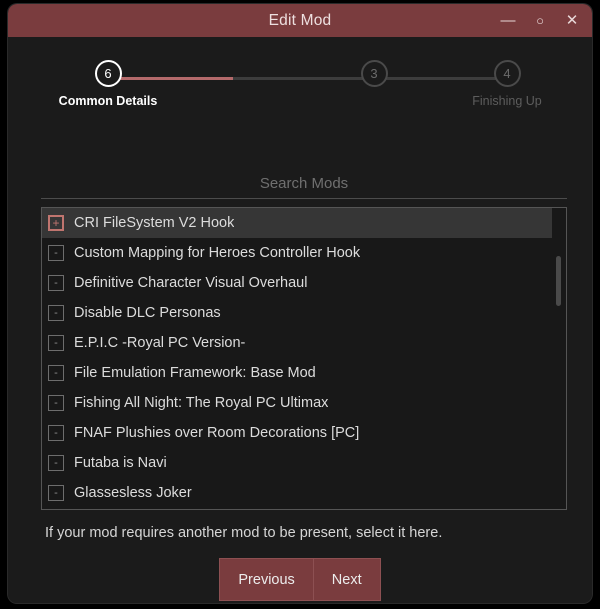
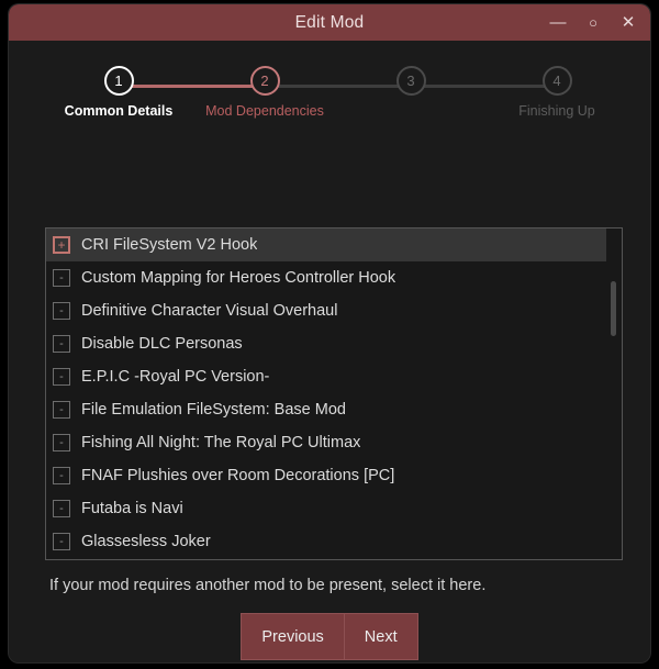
  Edit Mod
  —
  ○
  ✕
- 6
+ 1
  Common Details
+ 2
+ Mod Dependencies
  3
  4
  Finishing Up
- Search Mods
  +
  CRI FileSystem V2 Hook
  -
  Custom Mapping for Heroes Controller Hook
  -
  Definitive Character Visual Overhaul
  -
  Disable DLC Personas
  -
  E.P.I.C -Royal PC Version-
  -
- File Emulation Framework: Base Mod
+ File Emulation FileSystem: Base Mod
  -
  Fishing All Night: The Royal PC Ultimax
  -
  FNAF Plushies over Room Decorations [PC]
  -
  Futaba is Navi
  -
  Glassesless Joker
  If your mod requires another mod to be present, select it here.
  Previous
  Next
